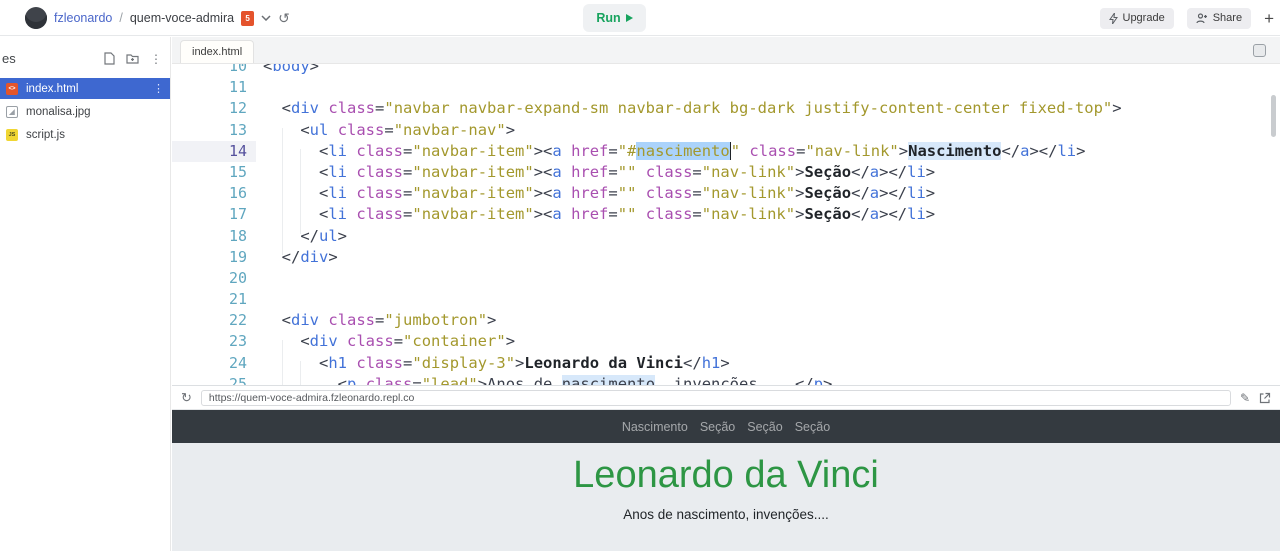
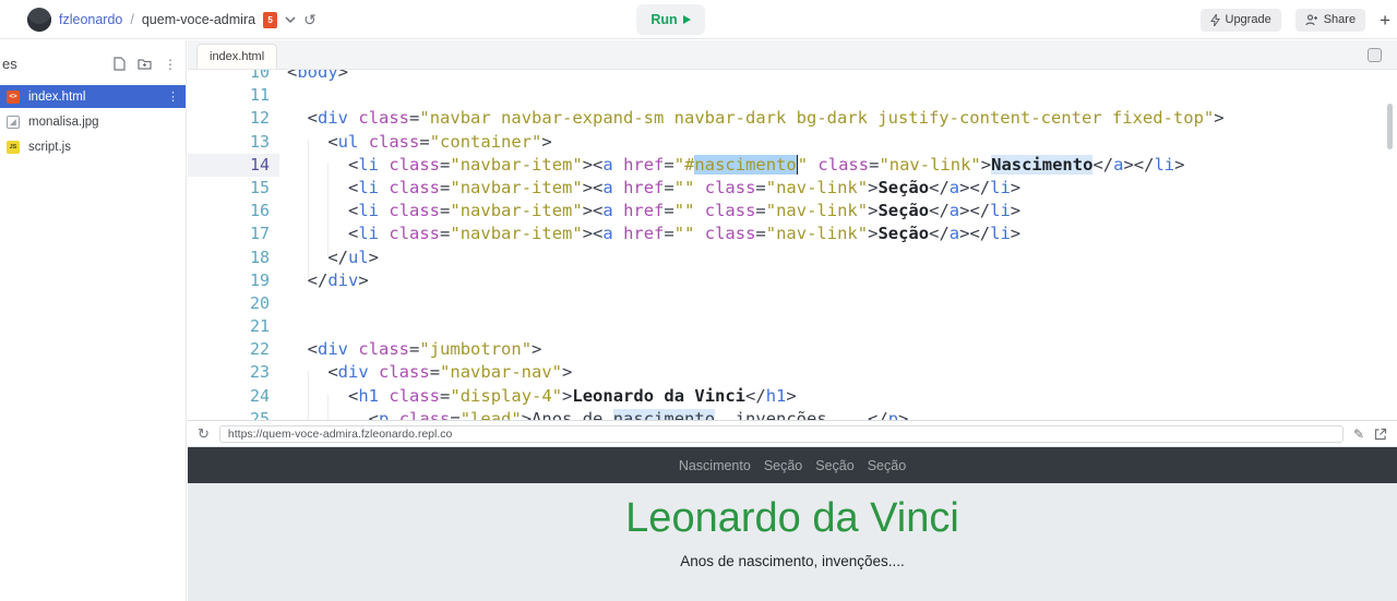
  fzleonardo
  /
  quem-voce-admira
  5
  ↺
  Run
  Upgrade
  Share
  +
  es
  ⋮
  index.html
  ⋮
  monalisa.jpg
  script.js
  index.html
  10
  <body>
  11
  12
  <div class="navbar navbar-expand-sm navbar-dark bg-dark justify-content-center fixed-top">
  13
- <ul class="navbar-nav">
+ <ul class="container">
  14
  <li class="navbar-item"><a href="#nascimento" class="nav-link">Nascimento</a></li>
  15
  <li class="navbar-item"><a href="" class="nav-link">Seção</a></li>
  16
  <li class="navbar-item"><a href="" class="nav-link">Seção</a></li>
  17
  <li class="navbar-item"><a href="" class="nav-link">Seção</a></li>
  18
  </ul>
  19
  </div>
  20
  21
  22
  <div class="jumbotron">
  23
- <div class="container">
+ <div class="navbar-nav">
  24
- <h1 class="display-3">Leonardo da Vinci</h1>
+ <h1 class="display-4">Leonardo da Vinci</h1>
  25
  <p class="lead">Anos de nascimento, invenções....</p>
  ↻
  https://quem-voce-admira.fzleonardo.repl.co
  ✎
  Nascimento
  Seção
  Seção
  Seção
  Leonardo da Vinci
  Anos de nascimento, invenções....
